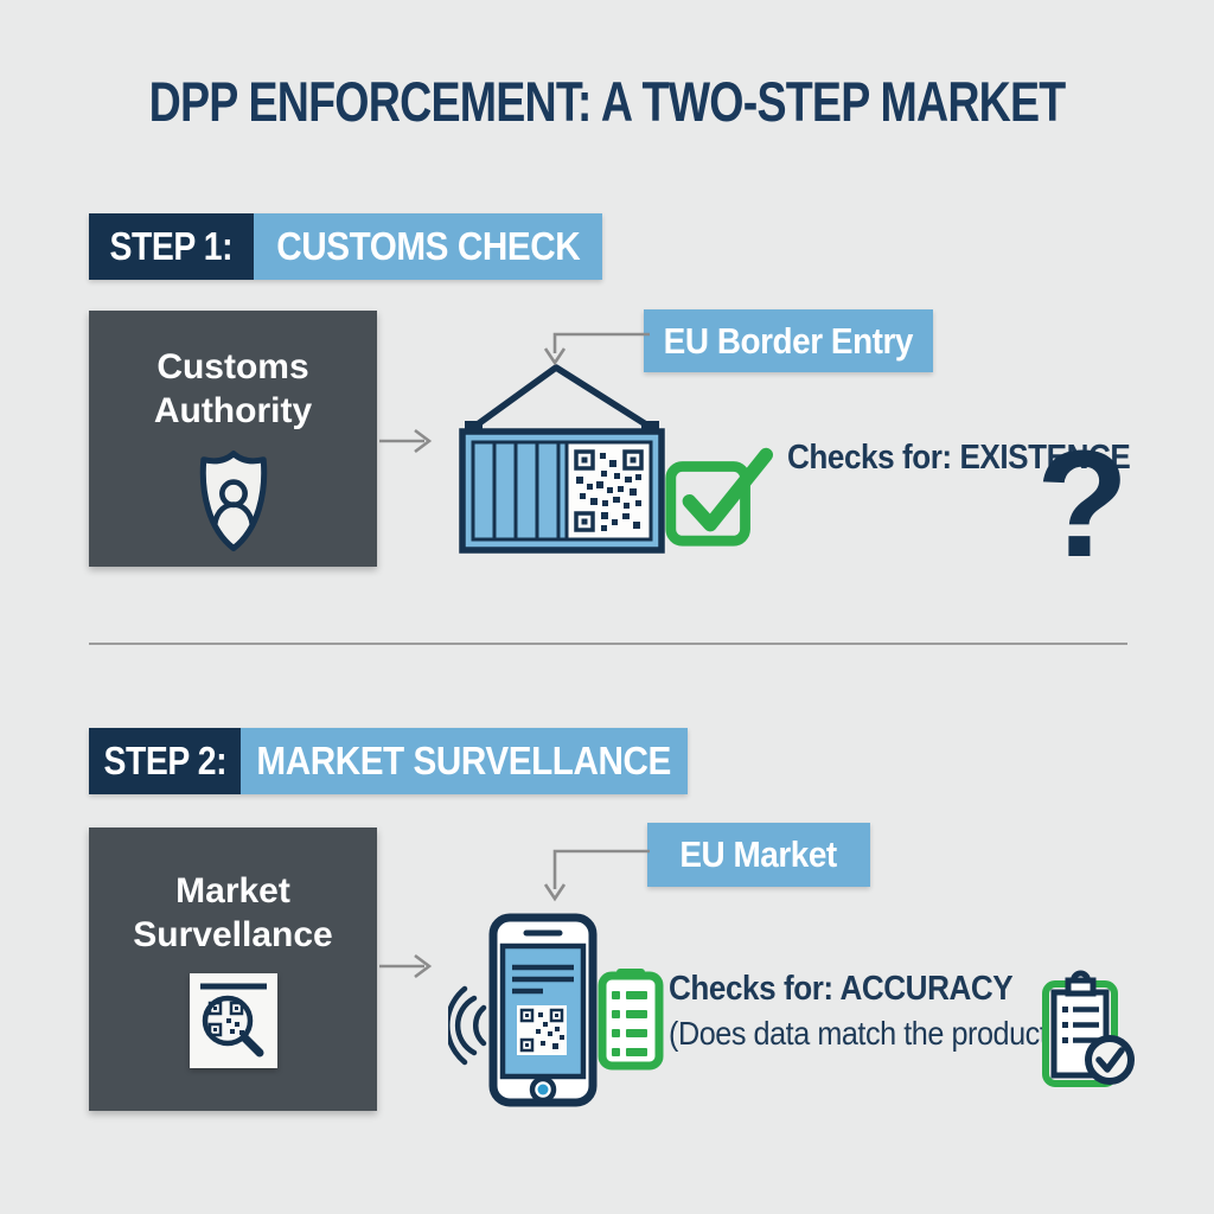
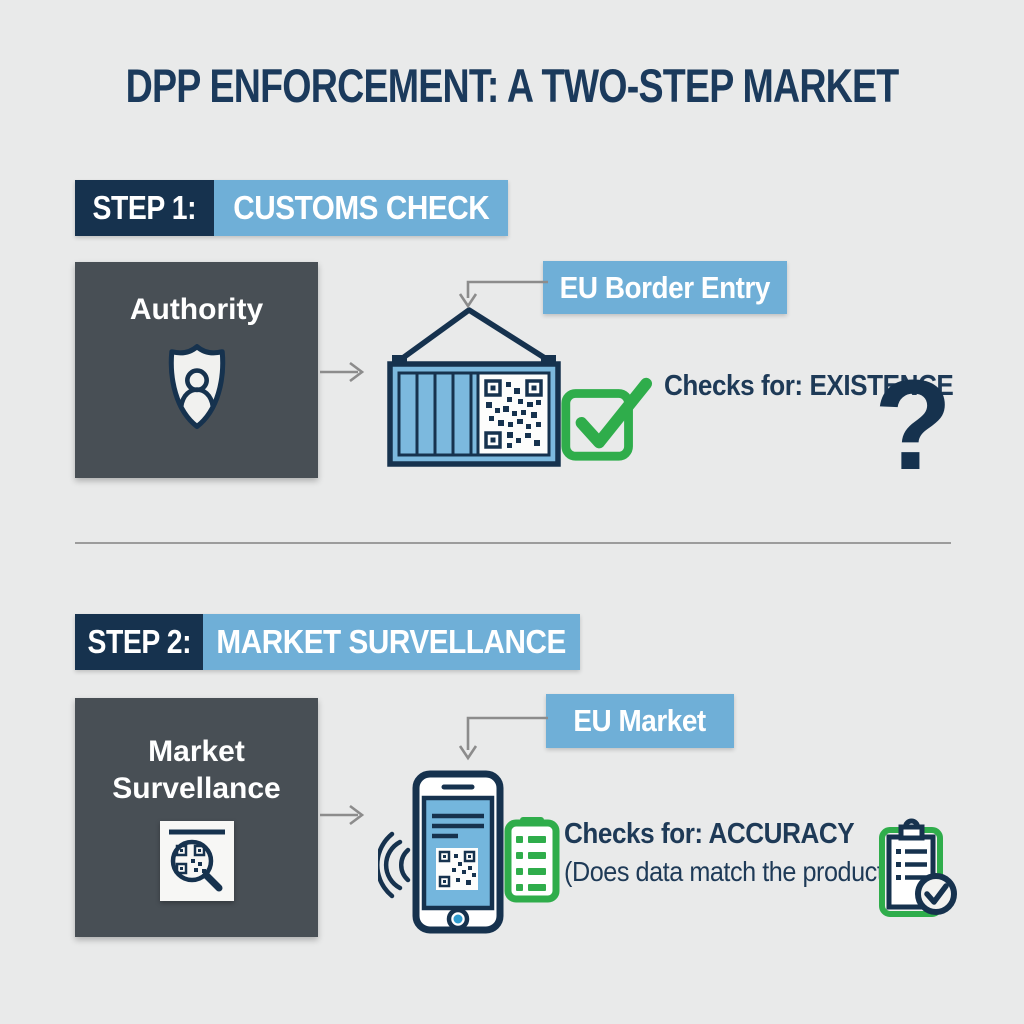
  DPP ENFORCEMENT: A TWO-STEP MARKET
  STEP 1:
  CUSTOMS CHECK
- Customs
  Authority
  EU Border Entry
  Checks for: EXISTENCE
  ?
  STEP 2:
  MARKET SURVELLANCE
  Market
  Survellance
  EU Market
  Checks for: ACCURACY
  (Does data match the produc
